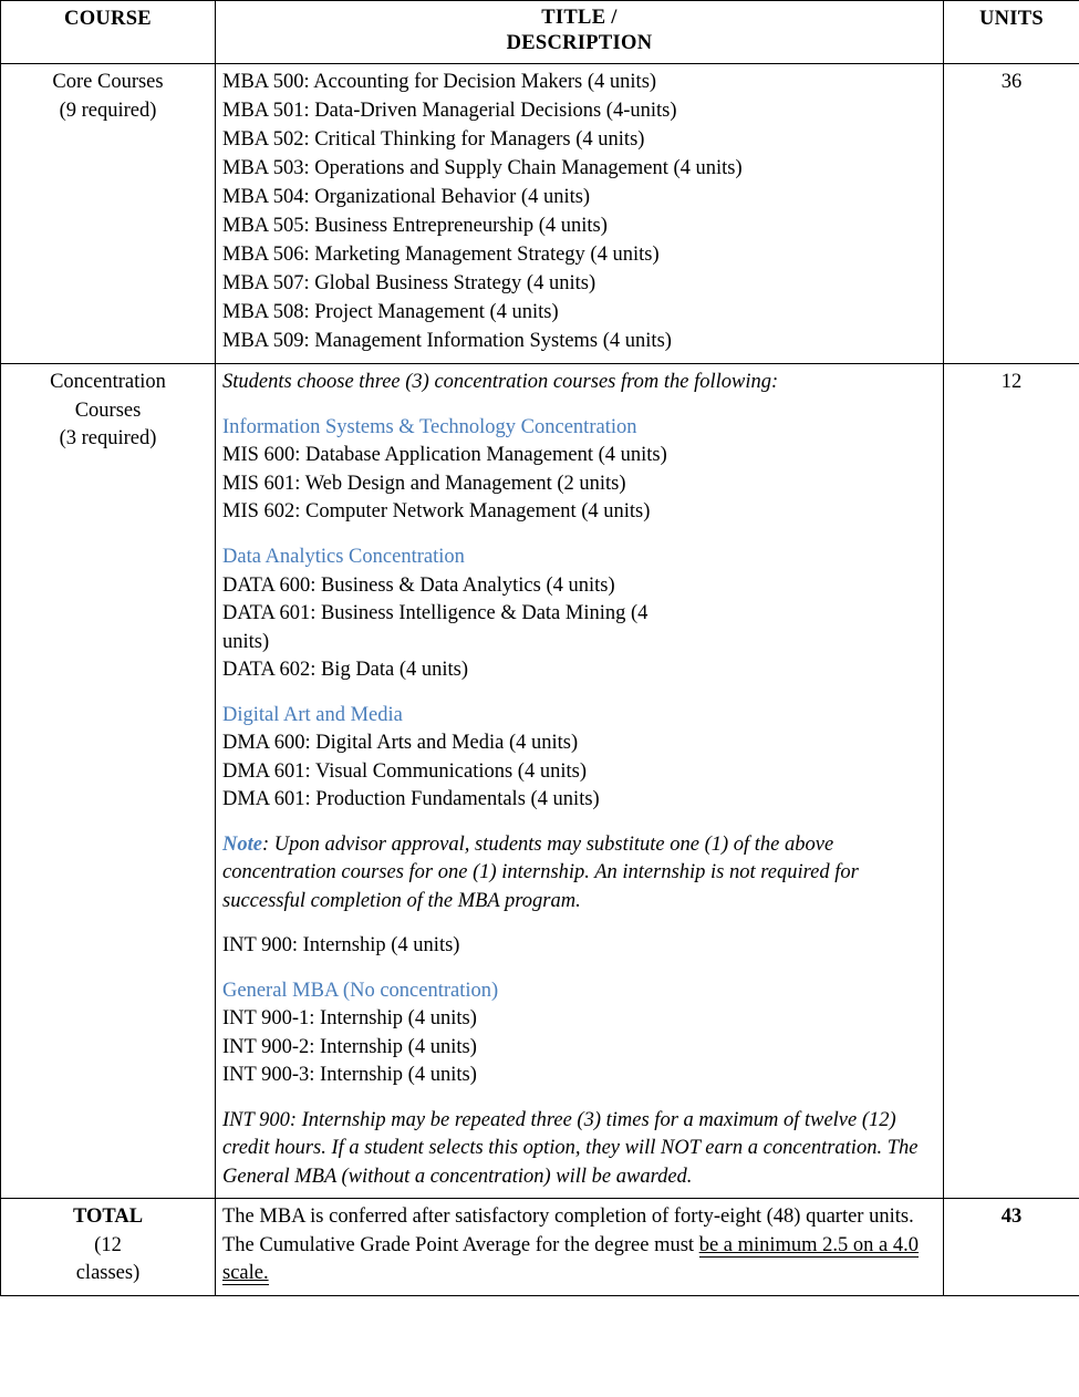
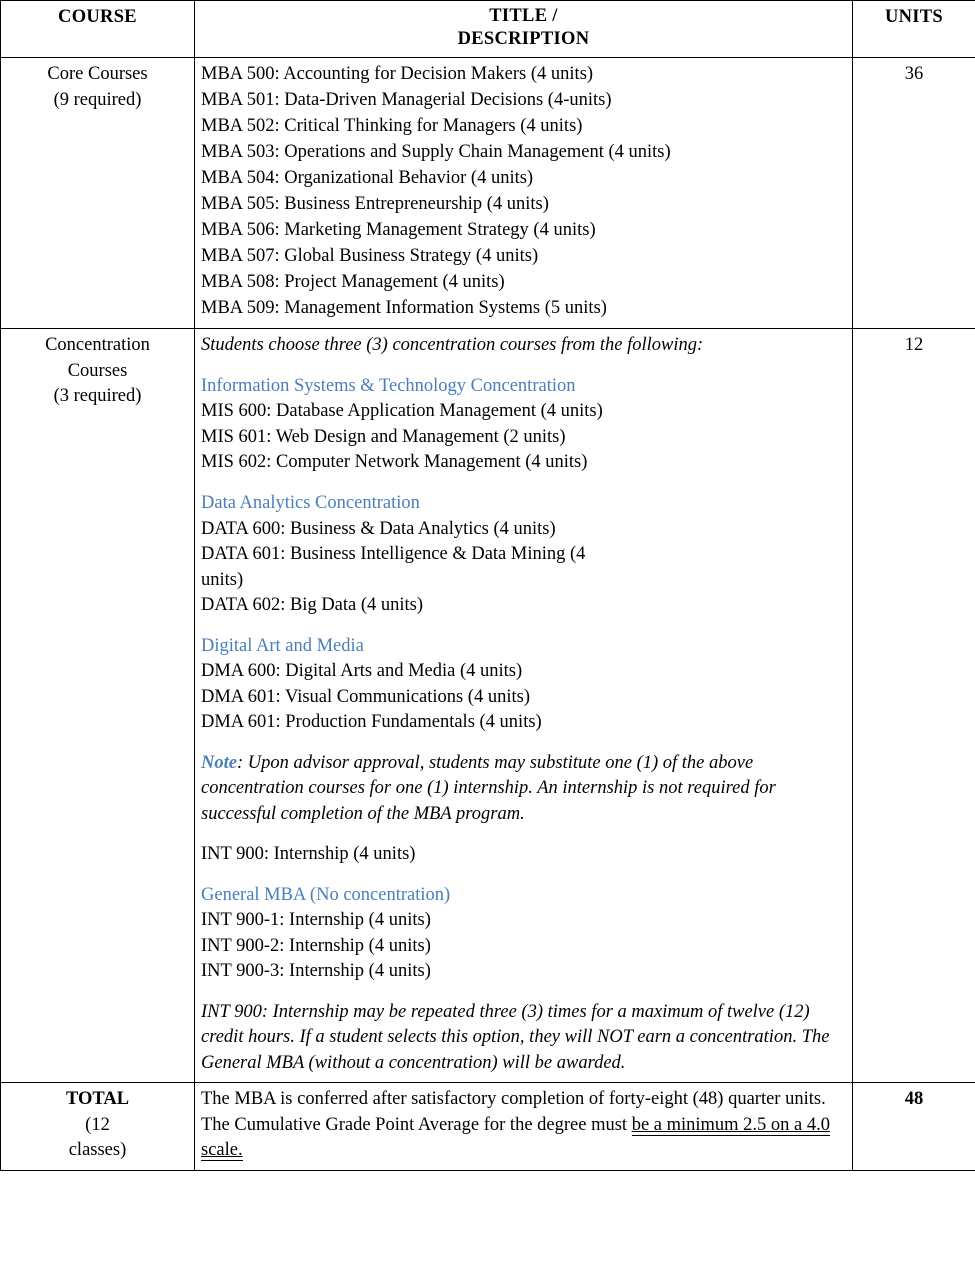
  COURSE	TITLE / DESCRIPTION	UNITS
- Core Courses (9 required)	MBA 500: Accounting for Decision Makers (4 units) MBA 501: Data-Driven Managerial Decisions (4-units) MBA 502: Critical Thinking for Managers (4 units) MBA 503: Operations and Supply Chain Management (4 units) MBA 504: Organizational Behavior (4 units) MBA 505: Business Entrepreneurship (4 units) MBA 506: Marketing Management Strategy (4 units) MBA 507: Global Business Strategy (4 units) MBA 508: Project Management (4 units) MBA 509: Management Information Systems (4 units)	36
+ Core Courses (9 required)	MBA 500: Accounting for Decision Makers (4 units) MBA 501: Data-Driven Managerial Decisions (4-units) MBA 502: Critical Thinking for Managers (4 units) MBA 503: Operations and Supply Chain Management (4 units) MBA 504: Organizational Behavior (4 units) MBA 505: Business Entrepreneurship (4 units) MBA 506: Marketing Management Strategy (4 units) MBA 507: Global Business Strategy (4 units) MBA 508: Project Management (4 units) MBA 509: Management Information Systems (5 units)	36
  Concentration Courses (3 required)	Students choose three (3) concentration courses from the following: Information Systems & Technology Concentration MIS 600: Database Application Management (4 units) MIS 601: Web Design and Management (2 units) MIS 602: Computer Network Management (4 units) Data Analytics Concentration DATA 600: Business & Data Analytics (4 units) DATA 601: Business Intelligence & Data Mining (4 units) DATA 602: Big Data (4 units) Digital Art and Media DMA 600: Digital Arts and Media (4 units) DMA 601: Visual Communications (4 units) DMA 601: Production Fundamentals (4 units) Note: Upon advisor approval, students may substitute one (1) of the above concentration courses for one (1) internship. An internship is not required for successful completion of the MBA program. INT 900: Internship (4 units) General MBA (No concentration) INT 900-1: Internship (4 units) INT 900-2: Internship (4 units) INT 900-3: Internship (4 units) INT 900: Internship may be repeated three (3) times for a maximum of twelve (12) credit hours. If a student selects this option, they will NOT earn a concentration. The General MBA (without a concentration) will be awarded.	12
- TOTAL (12 classes)	The MBA is conferred after satisfactory completion of forty-eight (48) quarter units. The Cumulative Grade Point Average for the degree must be a minimum 2.5 on a 4.0 scale.	43
+ TOTAL (12 classes)	The MBA is conferred after satisfactory completion of forty-eight (48) quarter units. The Cumulative Grade Point Average for the degree must be a minimum 2.5 on a 4.0 scale.	48
